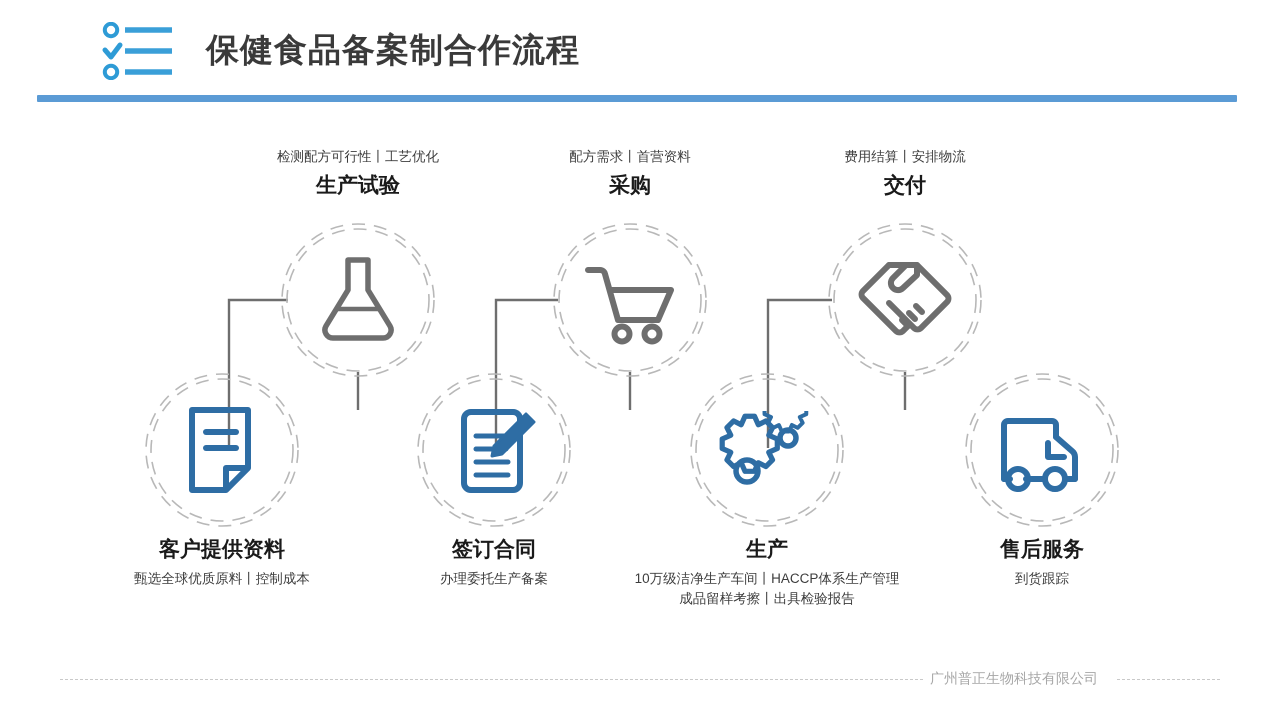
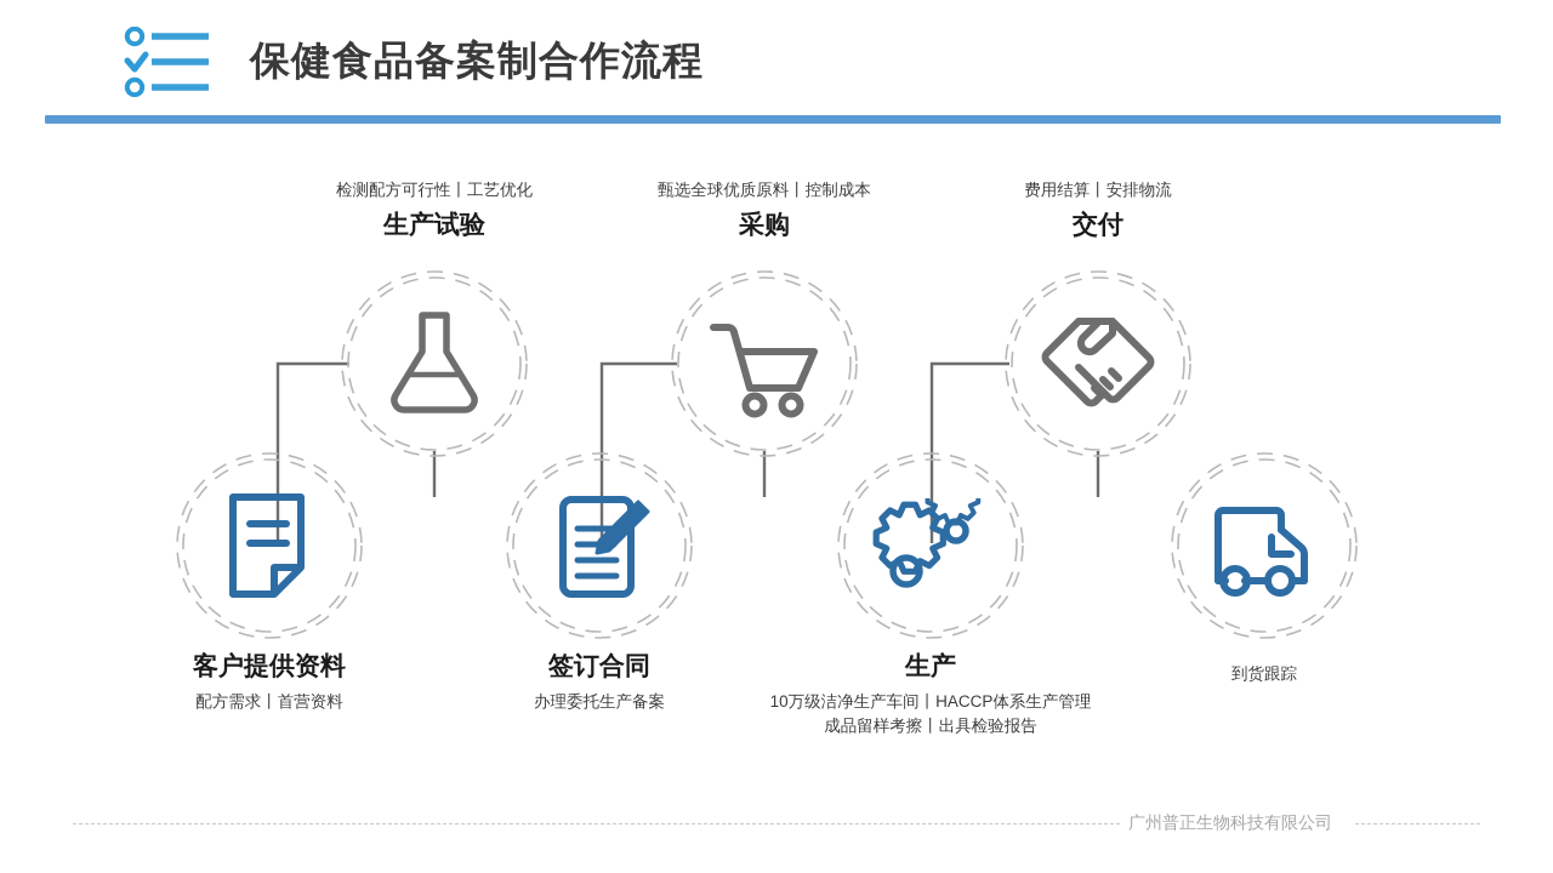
  保健食品备案制合作流程
  检测配方可行性丨工艺优化
  生产试验
- 配方需求丨首营资料
+ 甄选全球优质原料丨控制成本
  采购
  费用结算丨安排物流
  交付
  客户提供资料
- 甄选全球优质原料丨控制成本
+ 配方需求丨首营资料
  签订合同
  办理委托生产备案
  生产
  10万级洁净生产车间丨HACCP体系生产管理
  成品留样考擦丨出具检验报告
- 售后服务
  到货跟踪
  广州普正生物科技有限公司
